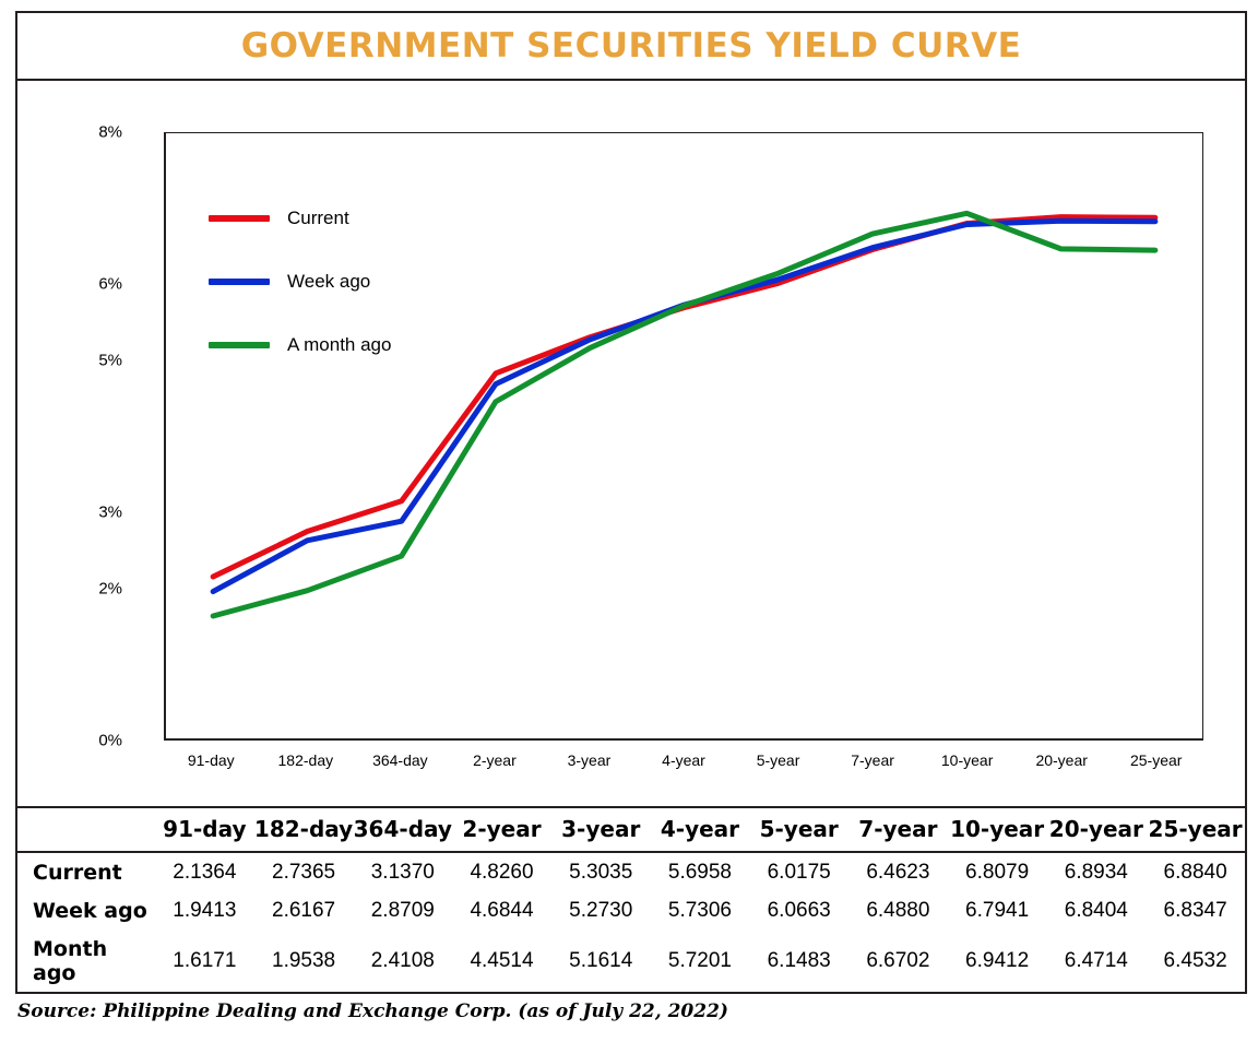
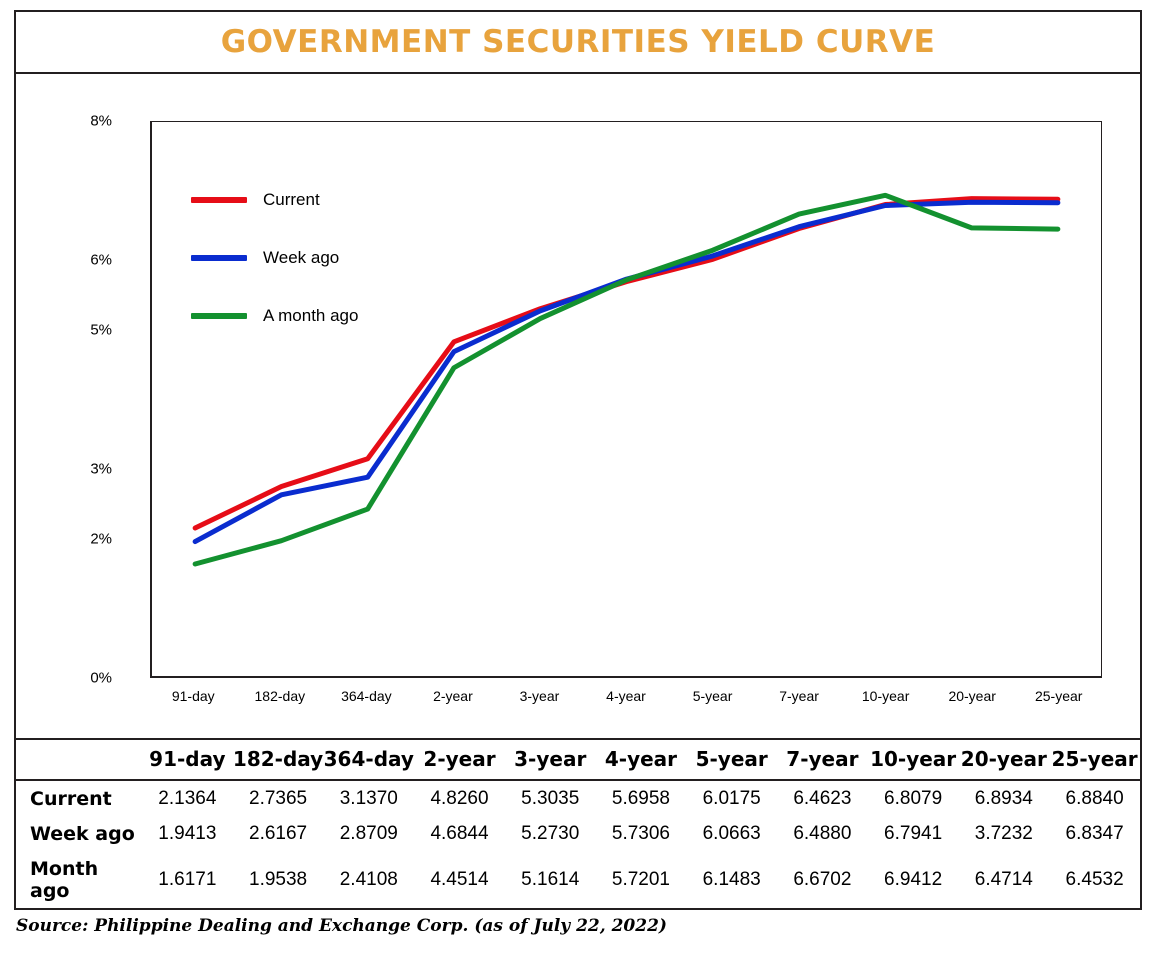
  GOVERNMENT SECURITIES YIELD CURVE
  0%
  2%
  3%
  5%
  6%
  8%
  91-day
  182-day
  364-day
  2-year
  3-year
  4-year
  5-year
  7-year
  10-year
  20-year
  25-year
  Current
  Week ago
  A month ago
  	91-day	182-day	364-day	2-year	3-year	4-year	5-year	7-year	10-year	20-year	25-year
  Current	2.1364	2.7365	3.1370	4.8260	5.3035	5.6958	6.0175	6.4623	6.8079	6.8934	6.8840
- Week ago	1.9413	2.6167	2.8709	4.6844	5.2730	5.7306	6.0663	6.4880	6.7941	6.8404	6.8347
+ Week ago	1.9413	2.6167	2.8709	4.6844	5.2730	5.7306	6.0663	6.4880	6.7941	3.7232	6.8347
  Month ago	1.6171	1.9538	2.4108	4.4514	5.1614	5.7201	6.1483	6.6702	6.9412	6.4714	6.4532
  Source: Philippine Dealing and Exchange Corp. (as of July 22, 2022)
